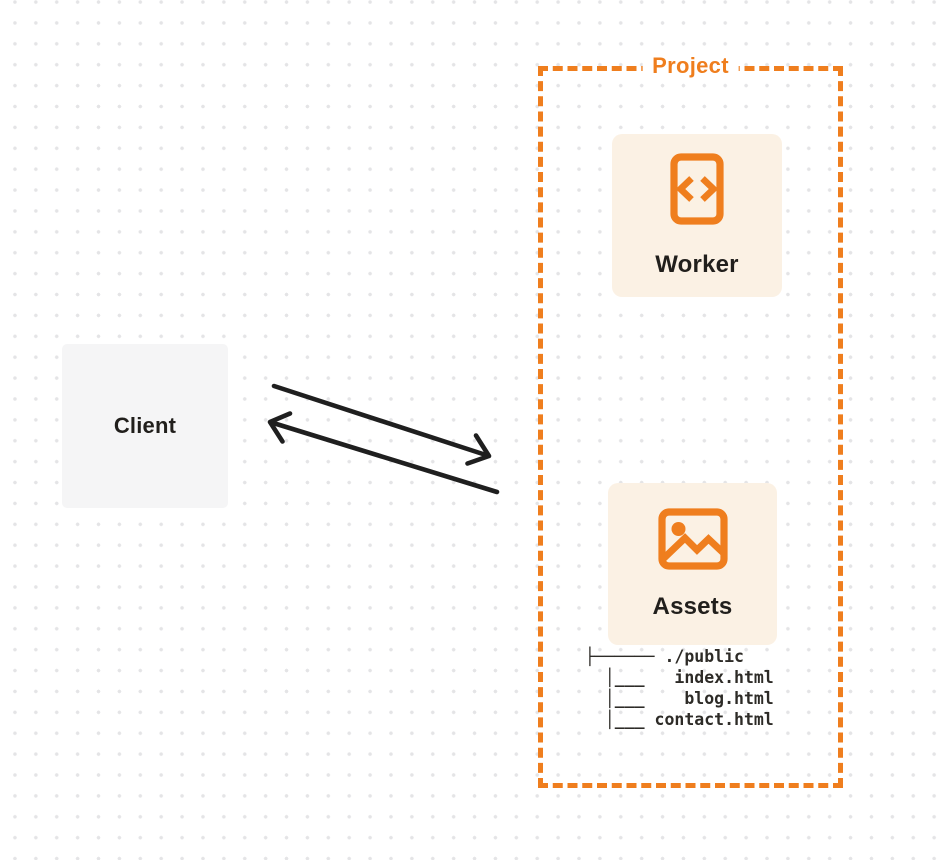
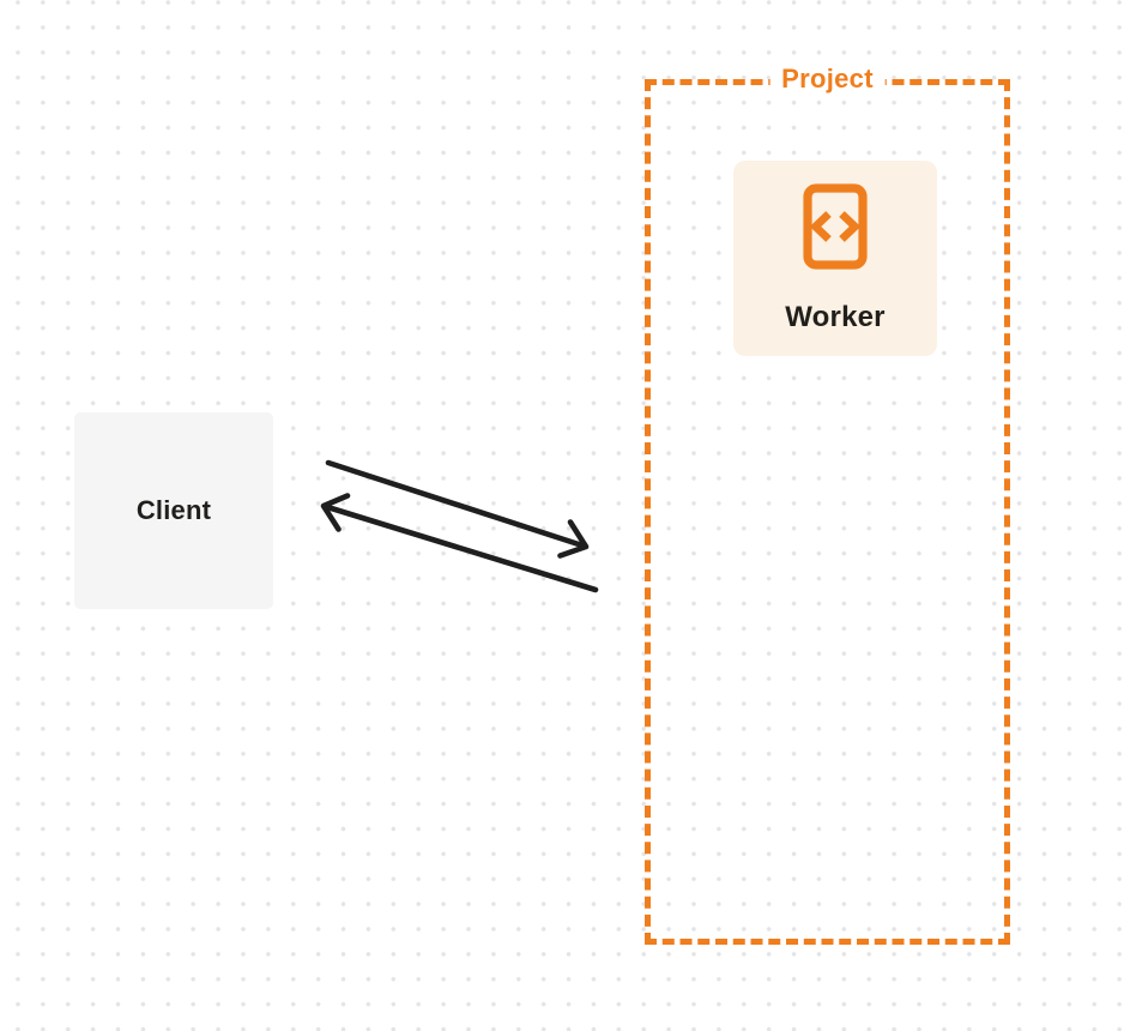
  Client
  Project
  Worker
- Assets
- ├────── ./public
- │___ index.html
- │___ blog.html
- │___ contact.html
